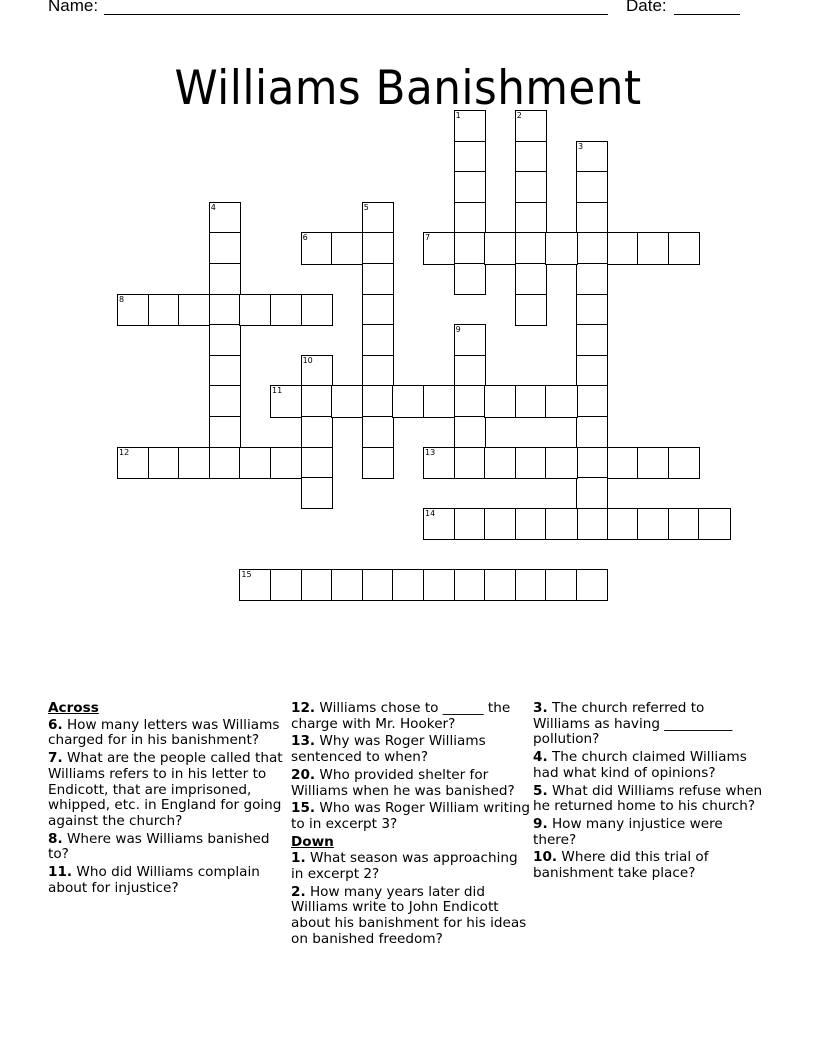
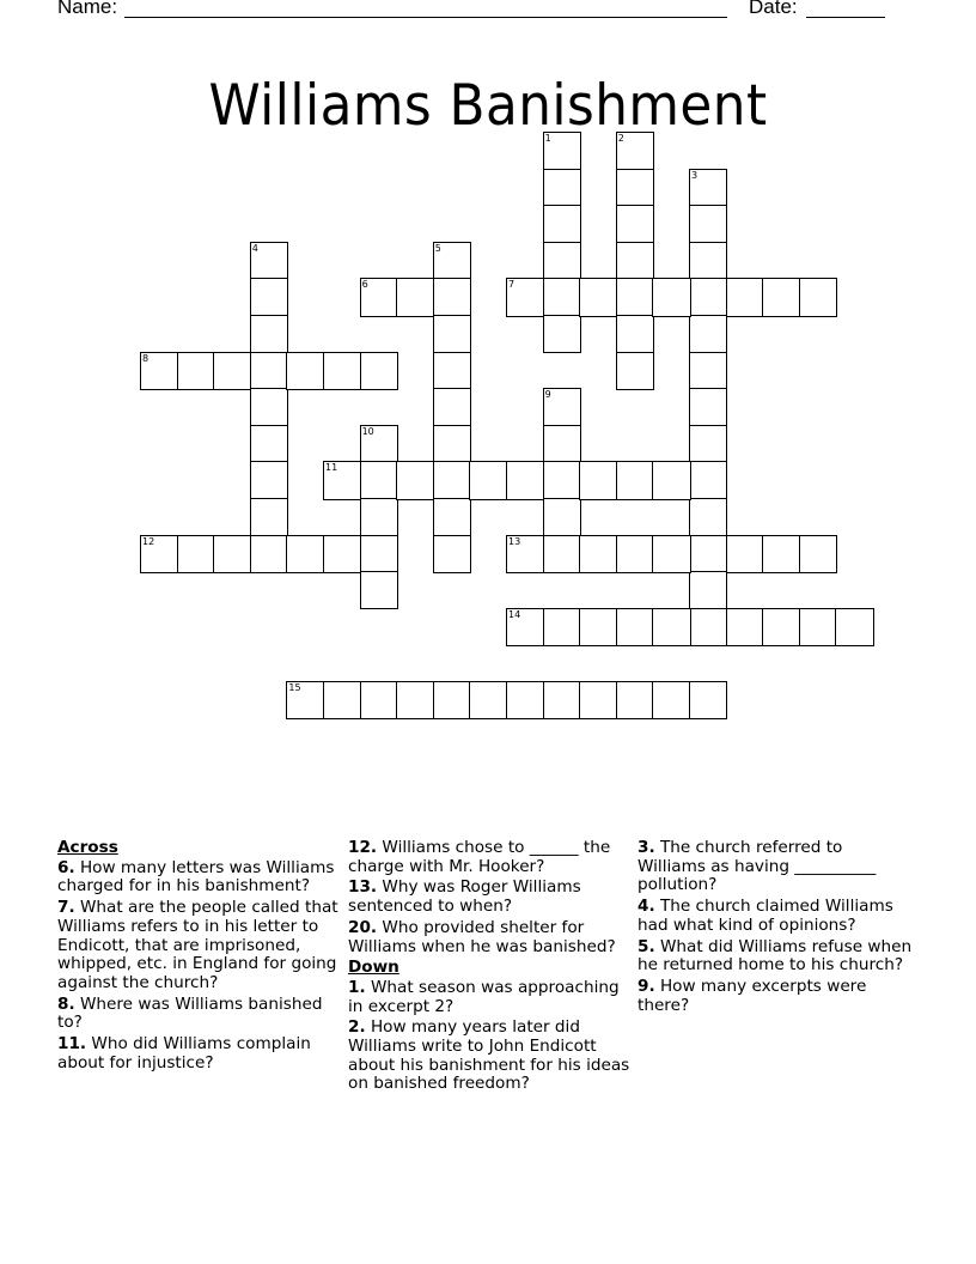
  Name:
  Date:
  Williams Banishment
  1
  2
  3
  4
  5
  6
  7
  8
  9
  10
  11
  12
  13
  14
  15
  Across
  6. How many letters was Williams charged for in his banishment?
  7. What are the people called that Williams refers to in his letter to Endicott, that are imprisoned, whipped, etc. in England for going against the church?
  8. Where was Williams banished to?
  11. Who did Williams complain about for injustice?
  12. Williams chose to ______ the charge with Mr. Hooker?
  13. Why was Roger Williams sentenced to when?
  20. Who provided shelter for Williams when he was banished?
- 15. Who was Roger William writing to in excerpt 3?
  Down
  1. What season was approaching in excerpt 2?
  2. How many years later did Williams write to John Endicott about his banishment for his ideas on banished freedom?
  3. The church referred to Williams as having __________ pollution?
  4. The church claimed Williams had what kind of opinions?
  5. What did Williams refuse when he returned home to his church?
- 9. How many injustice were there?
+ 9. How many excerpts were there?
- 10. Where did this trial of banishment take place?
